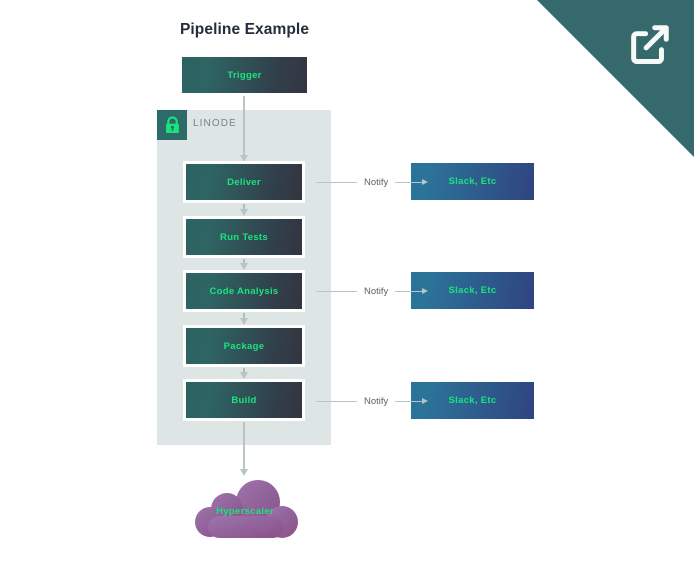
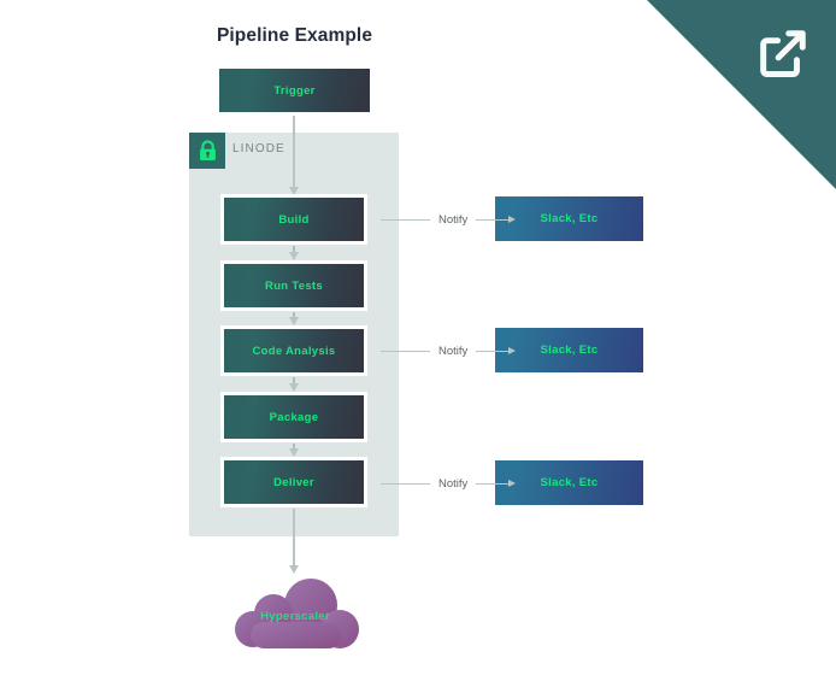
  Pipeline Example
  Trigger
  LINODE
- Deliver
+ Build
  Run Tests
  Code Analysis
  Package
- Build
+ Deliver
  Notify
  Notify
  Notify
  Slack, Etc
  Slack, Etc
  Slack, Etc
  Hyperscaler
